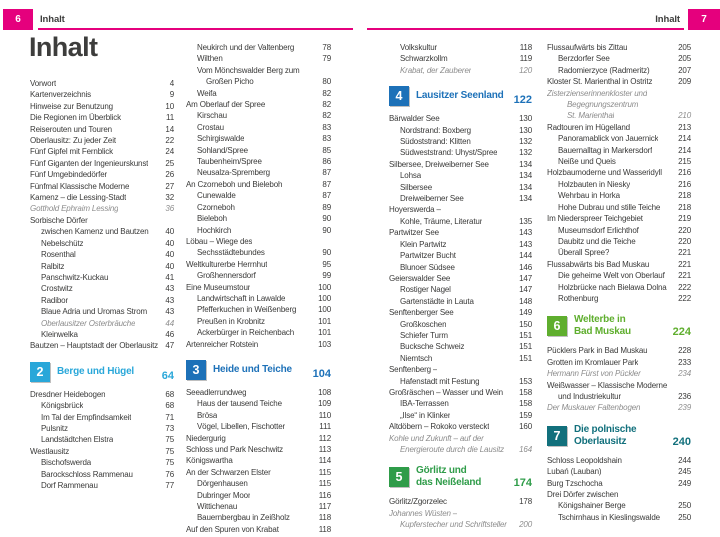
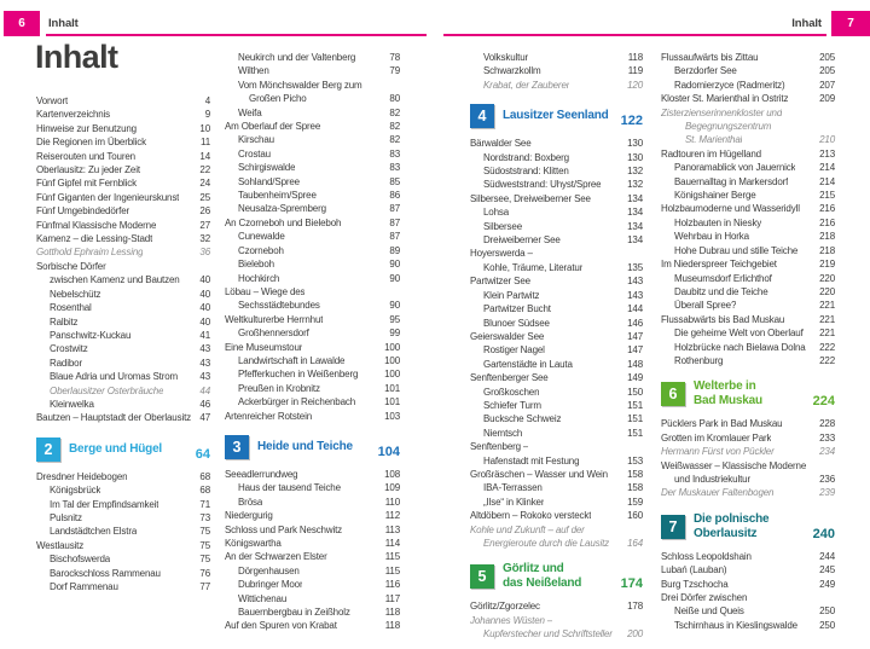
  6
  Inhalt
  Inhalt
  7
  Inhalt
  Vorwort
  4
  Kartenverzeichnis
  9
  Hinweise zur Benutzung
  10
  Die Regionen im Überblick
  11
  Reiserouten und Touren
  14
  Oberlausitz: Zu jeder Zeit
  22
  Fünf Gipfel mit Fernblick
  24
  Fünf Giganten der Ingenieurskunst
  25
  Fünf Umgebindedörfer
  26
  Fünfmal Klassische Moderne
  27
  Kamenz – die Lessing-Stadt
  32
  Gotthold Ephraim Lessing
  36
  Sorbische Dörfer
  zwischen Kamenz und Bautzen
  40
  Nebelschütz
  40
  Rosenthal
  40
  Ralbitz
  40
  Panschwitz-Kuckau
  41
  Crostwitz
  43
  Radibor
  43
  Blaue Adria und Uromas Strom
  43
  Oberlausitzer Osterbräuche
  44
  Kleinwelka
  46
  Bautzen – Hauptstadt der Oberlausitz
  47
  2
  Berge und Hügel
  64
  Dresdner Heidebogen
  68
  Königsbrück
  68
  Im Tal der Empfindsamkeit
  71
  Pulsnitz
  73
  Landstädtchen Elstra
  75
  Westlausitz
  75
  Bischofswerda
  75
  Barockschloss Rammenau
  76
  Dorf Rammenau
  77
  Neukirch und der Valtenberg
  78
  Wilthen
  79
  Vom Mönchswalder Berg zum
  Großen Picho
  80
  Weifa
  82
  Am Oberlauf der Spree
  82
  Kirschau
  82
  Crostau
  83
  Schirgiswalde
  83
  Sohland/Spree
  85
  Taubenheim/Spree
  86
  Neusalza-Spremberg
  87
  An Czorneboh und Bieleboh
  87
  Cunewalde
  87
  Czorneboh
  89
  Bieleboh
  90
  Hochkirch
  90
  Löbau – Wiege des
  Sechsstädtebundes
  90
  Weltkulturerbe Herrnhut
  95
  Großhennersdorf
  99
  Eine Museumstour
  100
  Landwirtschaft in Lawalde
  100
  Pfefferkuchen in Weißenberg
  100
  Preußen in Krobnitz
  101
  Ackerbürger in Reichenbach
  101
  Artenreicher Rotstein
  103
  3
  Heide und Teiche
  104
  Seeadlerrundweg
  108
  Haus der tausend Teiche
  109
  Brösa
  110
- Vögel, Libellen, Fischotter
- 111
  Niedergurig
  112
  Schloss und Park Neschwitz
  113
  Königswartha
  114
  An der Schwarzen Elster
  115
  Dörgenhausen
  115
  Dubringer Moor
  116
  Wittichenau
  117
  Bauernbergbau in Zeißholz
  118
  Auf den Spuren von Krabat
  118
  Volkskultur
  118
  Schwarzkollm
  119
  Krabat, der Zauberer
  120
  4
  Lausitzer Seenland
  122
  Bärwalder See
  130
  Nordstrand: Boxberg
  130
  Südoststrand: Klitten
  132
  Südweststrand: Uhyst/Spree
  132
  Silbersee, Dreiweiberner See
  134
  Lohsa
  134
  Silbersee
  134
  Dreiweiberner See
  134
  Hoyerswerda –
  Kohle, Träume, Literatur
  135
  Partwitzer See
  143
  Klein Partwitz
  143
  Partwitzer Bucht
  144
  Blunoer Südsee
  146
  Geierswalder See
  147
  Rostiger Nagel
  147
  Gartenstädte in Lauta
  148
  Senftenberger See
  149
  Großkoschen
  150
  Schiefer Turm
  151
  Bucksche Schweiz
  151
  Niemtsch
  151
  Senftenberg –
  Hafenstadt mit Festung
  153
  Großräschen – Wasser und Wein
  158
  IBA-Terrassen
  158
  „Ilse“ in Klinker
  159
  Altdöbern – Rokoko versteckt
  160
  Kohle und Zukunft – auf der
  Energieroute durch die Lausitz
  164
  5
  Görlitz und
  das Neißeland
  174
  Görlitz/Zgorzelec
  178
  Johannes Wüsten –
  Kupferstecher und Schriftsteller
  200
  Flussaufwärts bis Zittau
  205
  Berzdorfer See
  205
  Radomierzyce (Radmeritz)
  207
  Kloster St. Marienthal in Ostritz
  209
  Zisterzienserinnenkloster und
  Begegnungszentrum
  St. Marienthal
  210
  Radtouren im Hügelland
  213
  Panoramablick von Jauernick
  214
  Bauernalltag in Markersdorf
  214
- Neiße und Queis
+ Königshainer Berge
  215
  Holzbaumoderne und Wasseridyll
  216
  Holzbauten in Niesky
  216
  Wehrbau in Horka
  218
  Hohe Dubrau und stille Teiche
  218
  Im Niederspreer Teichgebiet
  219
  Museumsdorf Erlichthof
  220
  Daubitz und die Teiche
  220
  Überall Spree?
  221
  Flussabwärts bis Bad Muskau
  221
  Die geheime Welt von Oberlauf
  221
  Holzbrücke nach Bielawa Dolna
  222
  Rothenburg
  222
  6
  Welterbe in
  Bad Muskau
  224
  Pücklers Park in Bad Muskau
  228
  Grotten im Kromlauer Park
  233
  Hermann Fürst von Pückler
  234
  Weißwasser – Klassische Moderne
  und Industriekultur
  236
  Der Muskauer Faltenbogen
  239
  7
  Die polnische
  Oberlausitz
  240
  Schloss Leopoldshain
  244
  Lubań (Lauban)
  245
  Burg Tzschocha
  249
  Drei Dörfer zwischen
- Königshainer Berge
+ Neiße und Queis
  250
  Tschirnhaus in Kieslingswalde
  250
